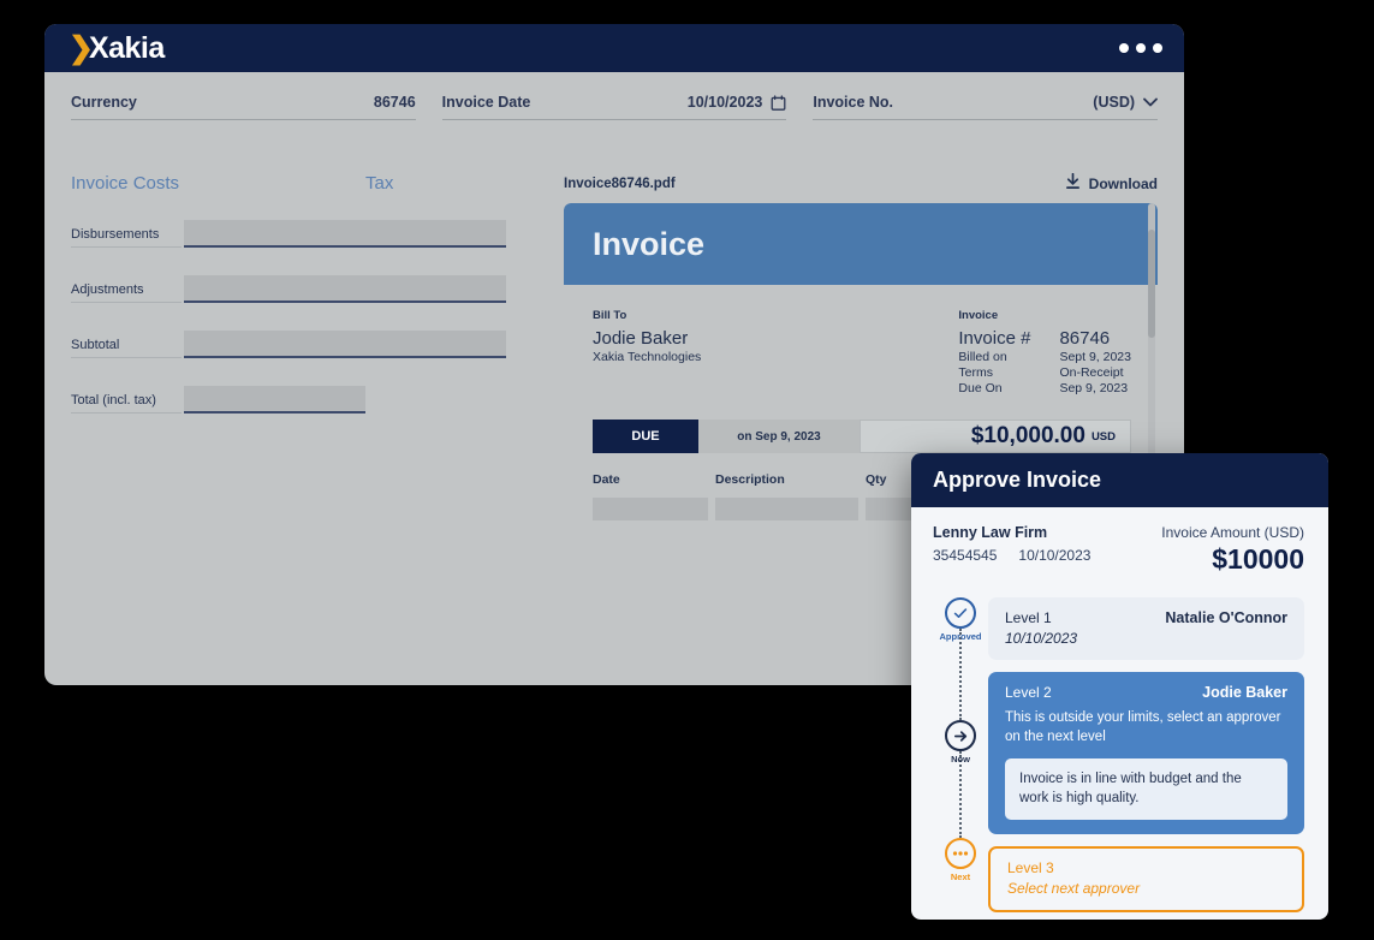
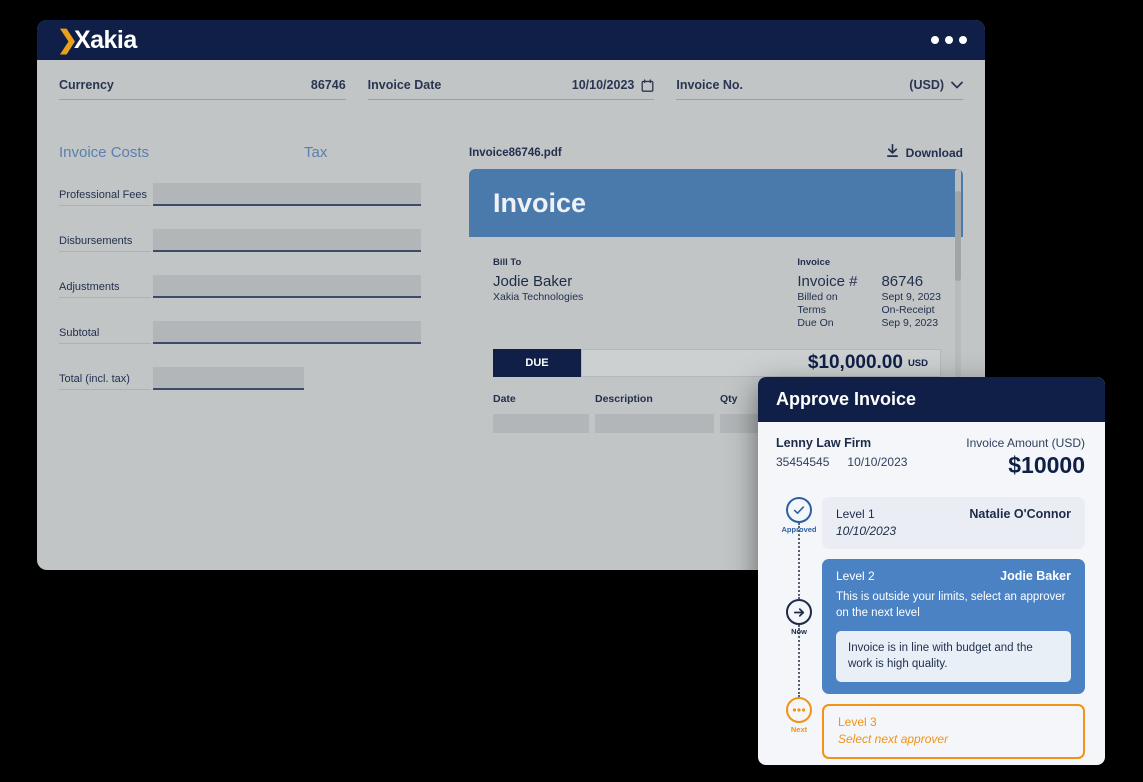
  ❯
  Xakia
  Currency
  86746
  Invoice Date
  10/10/2023
  Invoice No.
  (USD)
  Invoice Costs
  Tax
+ Professional Fees
  Disbursements
  Adjustments
  Subtotal
  Total (incl. tax)
  Invoice86746.pdf
  Download
  Invoice
  Bill To
  Jodie Baker
  Xakia Technologies
  Invoice
  Invoice #
  86746
  Billed on
  Sept 9, 2023
  Terms
  On-Receipt
  Due On
  Sep 9, 2023
  DUE
- on Sep 9, 2023
  $10,000.00
  USD
  Date
  Description
  Qty
  Approve Invoice
  Lenny Law Firm
  35454545
  10/10/2023
  Invoice Amount (USD)
  $10000
  Approved
  Now
  Next
  Level 1
  Natalie O'Connor
  10/10/2023
  Level 2
  Jodie Baker
  This is outside your limits, select an approver on the next level
  Invoice is in line with budget and the work is high quality.
  Level 3
  Select next approver
